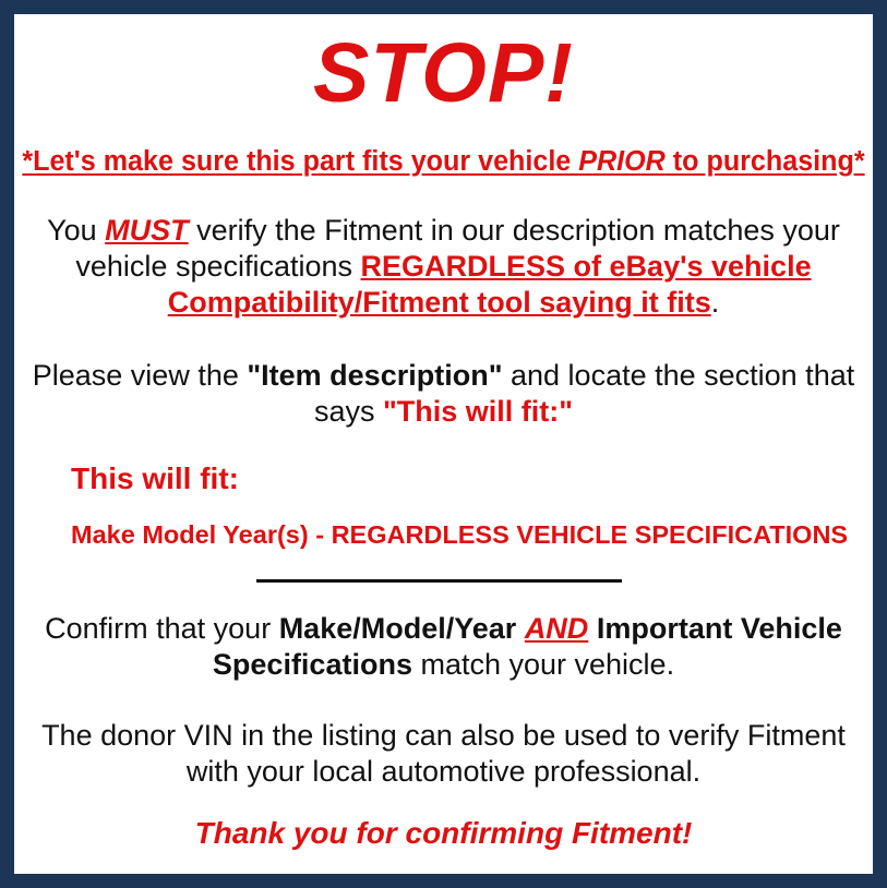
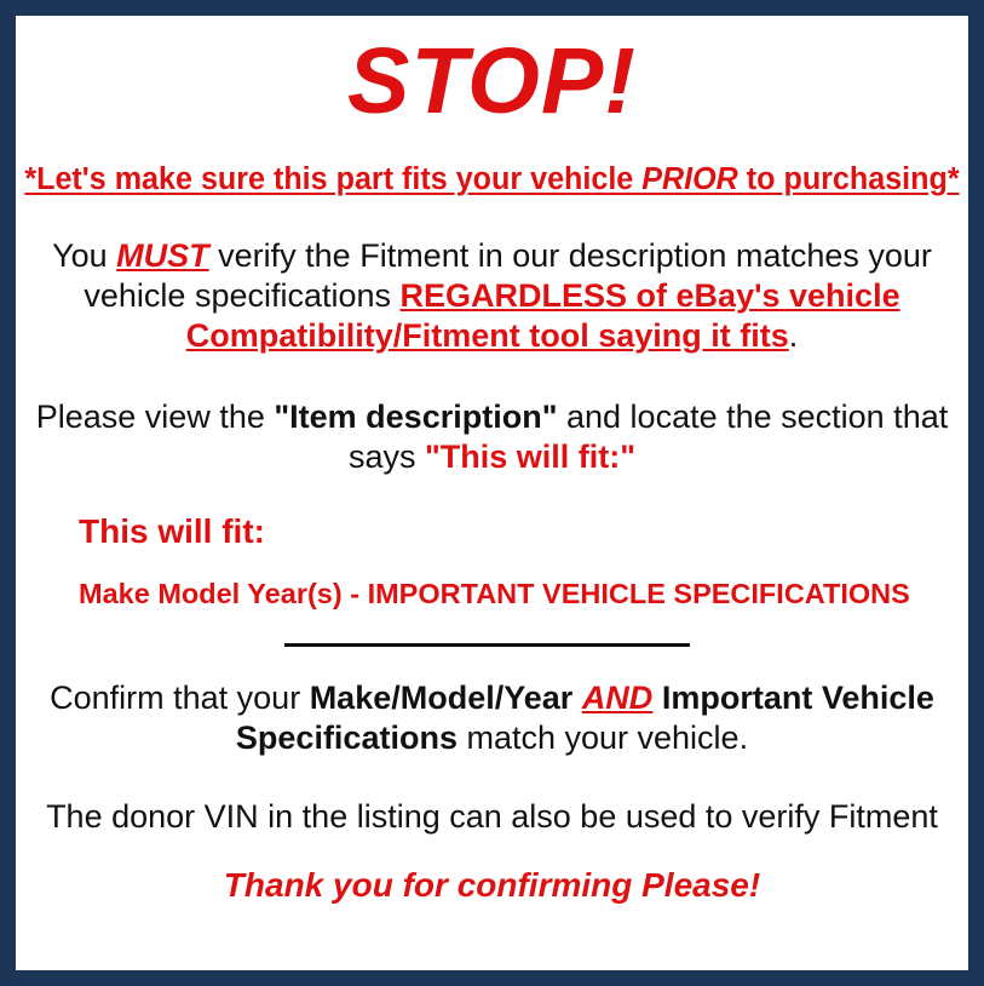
  STOP!
  *Let's make sure this part fits your vehicle PRIOR to purchasing*
  You MUST verify the Fitment in our description matches your vehicle specifications REGARDLESS of eBay's vehicle Compatibility/Fitment tool saying it fits.
  Please view the "Item description" and locate the section that says "This will fit:"
  This will fit:
- Make Model Year(s) - REGARDLESS VEHICLE SPECIFICATIONS
+ Make Model Year(s) - IMPORTANT VEHICLE SPECIFICATIONS
  Confirm that your Make/Model/Year AND Important Vehicle Specifications match your vehicle.
  The donor VIN in the listing can also be used to verify Fitment
- with your local automotive professional.
- Thank you for confirming Fitment!
+ Thank you for confirming Please!
